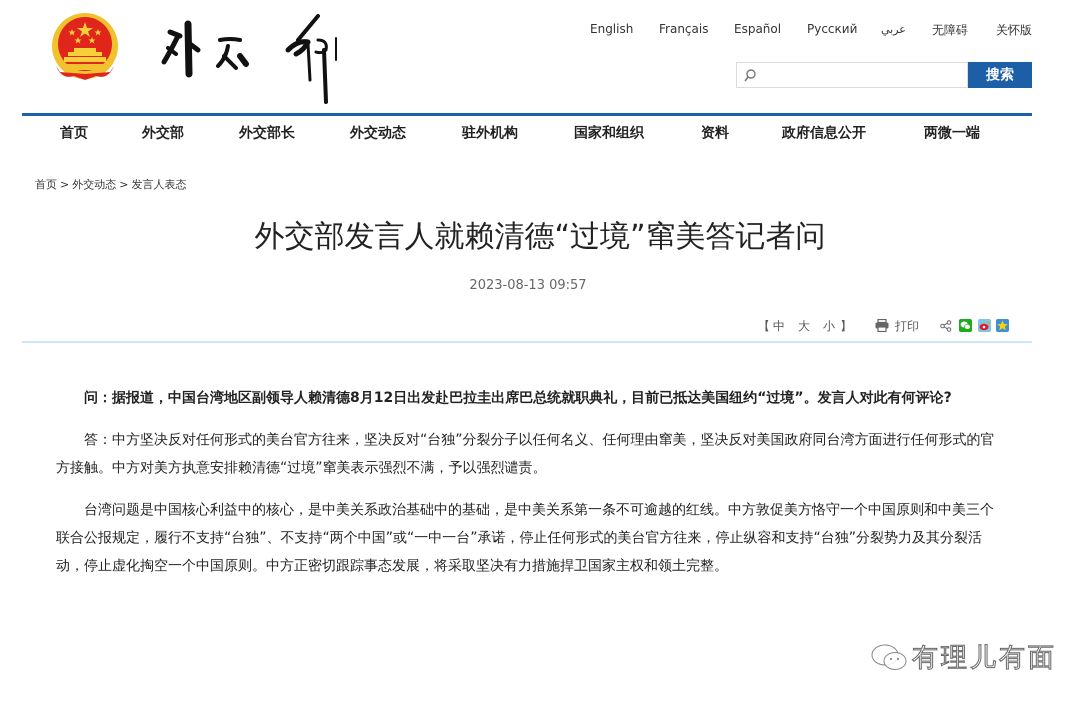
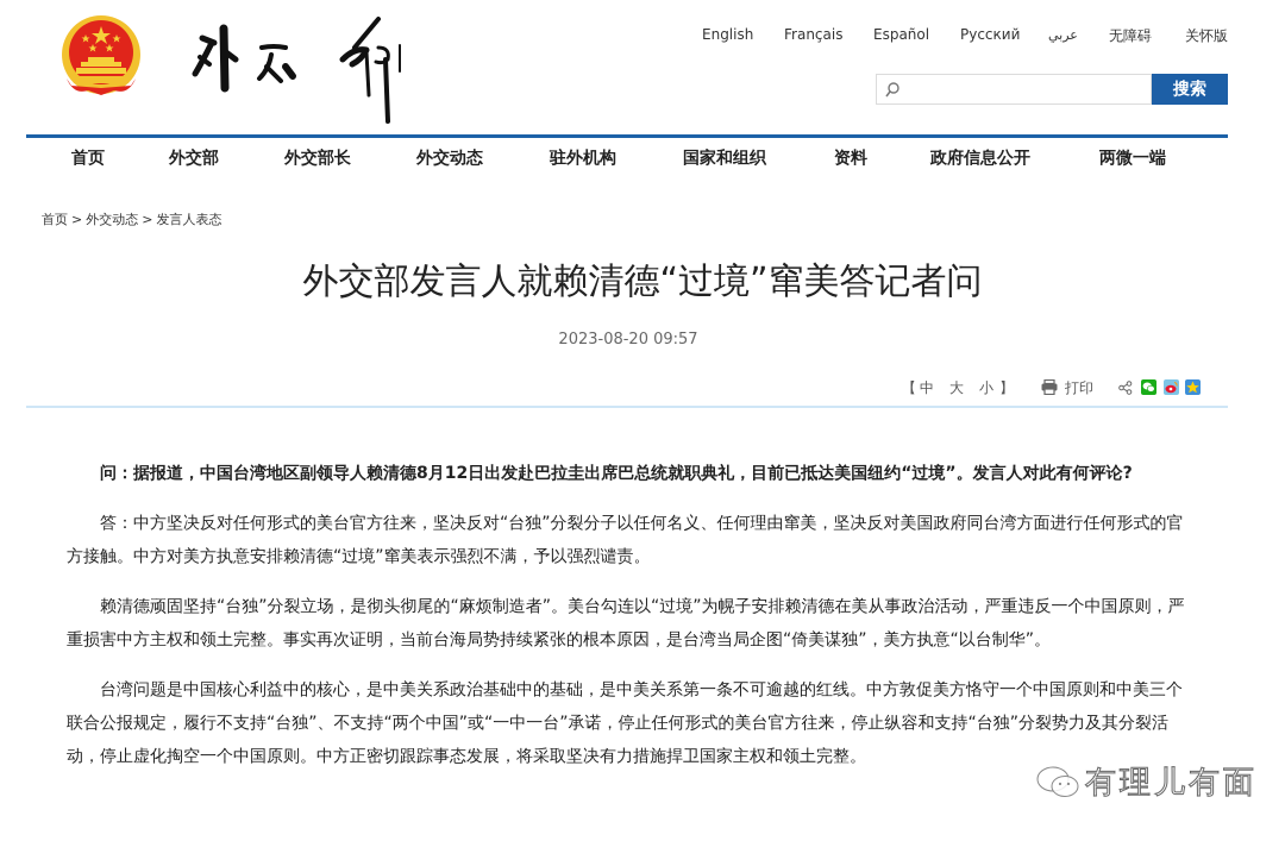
  English
  Français
  Español
  Русский
  عربي
  无障碍
  关怀版
  搜索
  首页
  外交部
  外交部长
  外交动态
  驻外机构
  国家和组织
  资料
  政府信息公开
  两微一端
  首页 > 外交动态 > 发言人表态
  外交部发言人就赖清德“过境”窜美答记者问
- 2023-08-13 09:57
+ 2023-08-20 09:57
  【
  中
  大
  小
  】
  打印
  问：据报道，中国台湾地区副领导人赖清德8月12日出发赴巴拉圭出席巴总统就职典礼，目前已抵达美国纽约“过境”。发言人对此有何评论?
  答：中方坚决反对任何形式的美台官方往来，坚决反对“台独”分裂分子以任何名义、任何理由窜美，坚决反对美国政府同台湾方面进行任何形式的官方接触。中方对美方执意安排赖清德“过境”窜美表示强烈不满，予以强烈谴责。
+ 赖清德顽固坚持“台独”分裂立场，是彻头彻尾的“麻烦制造者”。美台勾连以“过境”为幌子安排赖清德在美从事政治活动，严重违反一个中国原则，严重损害中方主权和领土完整。事实再次证明，当前台海局势持续紧张的根本原因，是台湾当局企图“倚美谋独”，美方执意“以台制华”。
  台湾问题是中国核心利益中的核心，是中美关系政治基础中的基础，是中美关系第一条不可逾越的红线。中方敦促美方恪守一个中国原则和中美三个联合公报规定，履行不支持“台独”、不支持“两个中国”或“一中一台”承诺，停止任何形式的美台官方往来，停止纵容和支持“台独”分裂势力及其分裂活动，停止虚化掏空一个中国原则。中方正密切跟踪事态发展，将采取坚决有力措施捍卫国家主权和领土完整。
  有理儿有面
